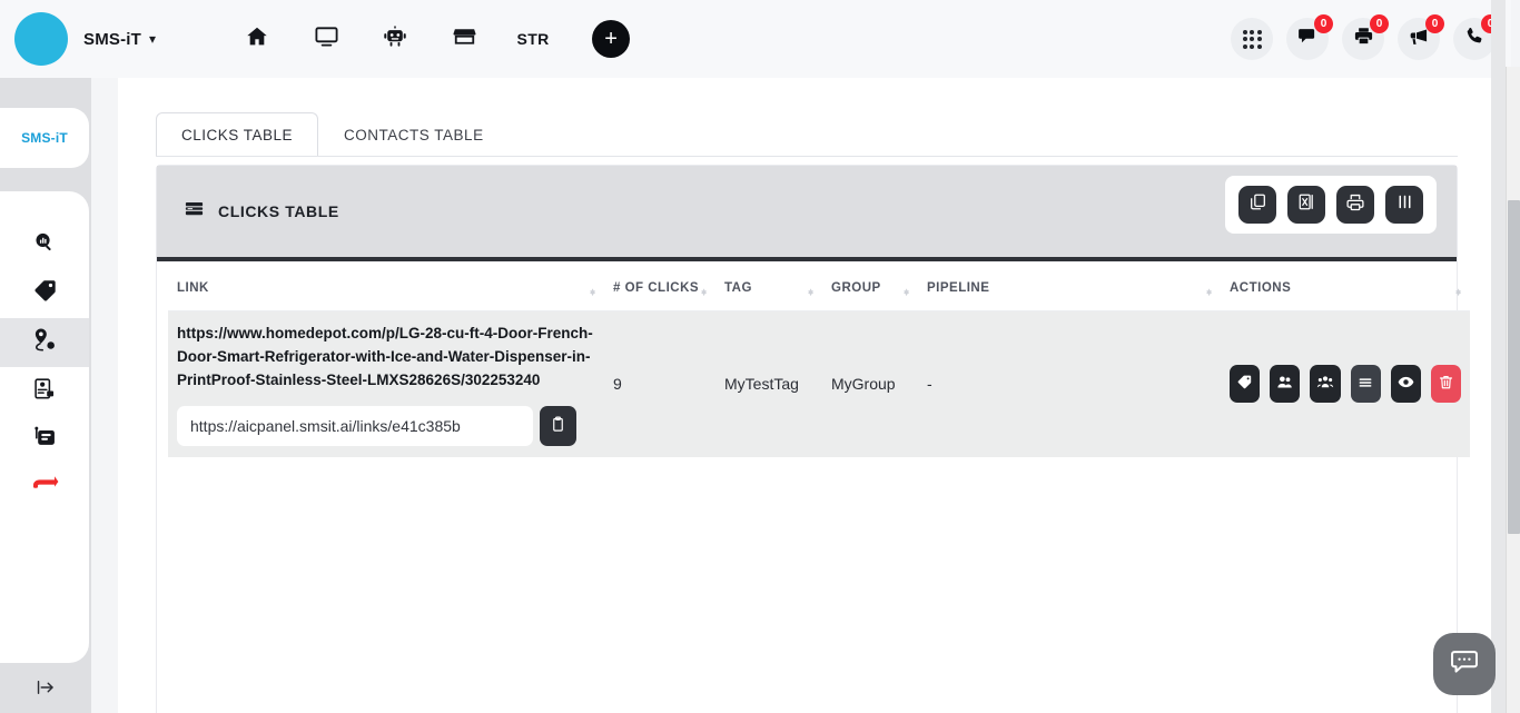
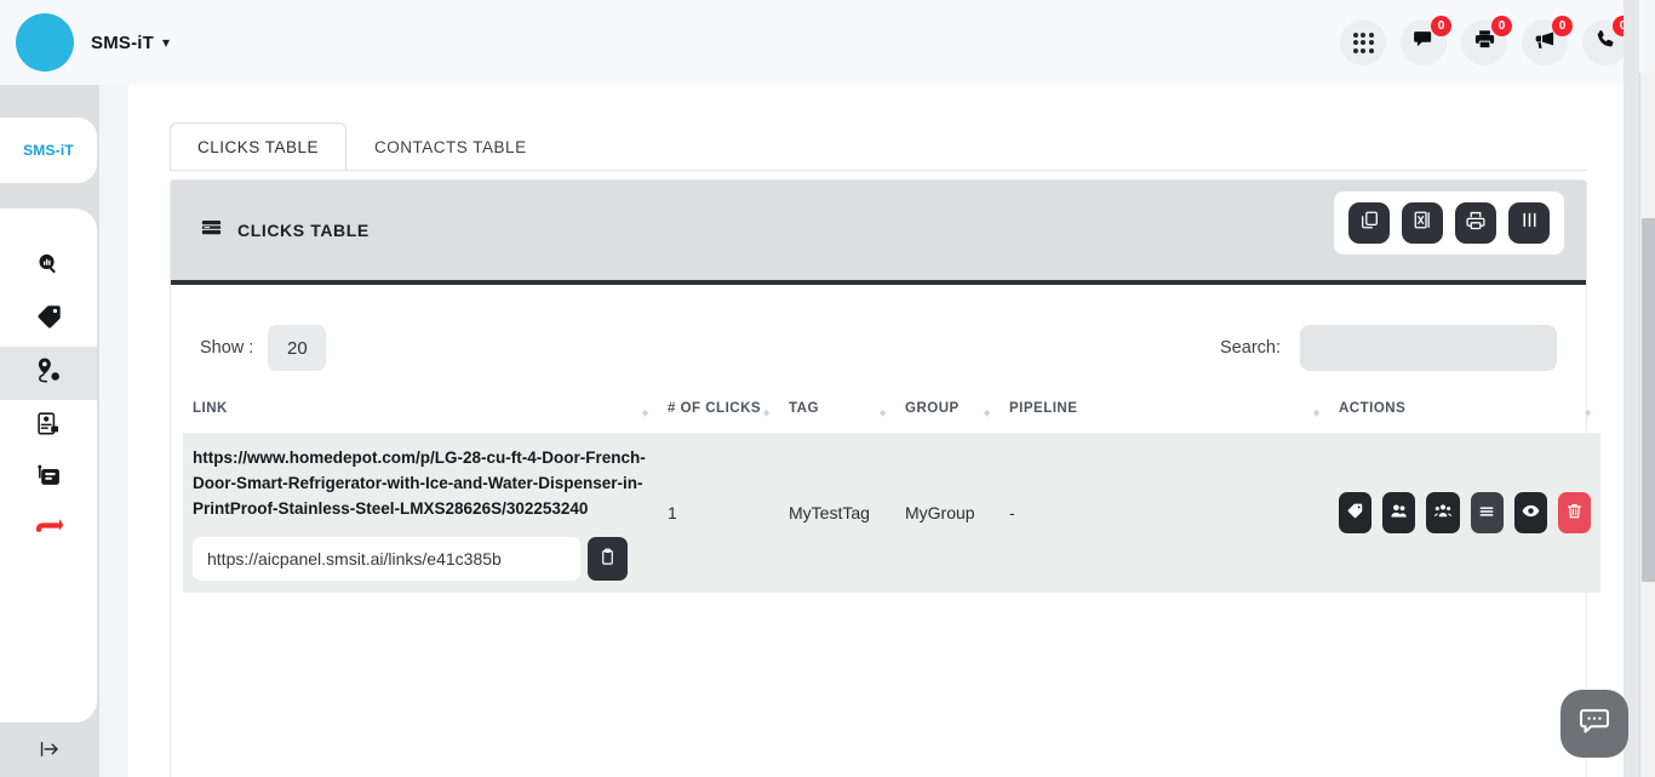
  SMS-iT
  ▾
- STR
- +
  0
  0
  0
  SMS-iT
  CLICKS TABLE
  CONTACTS TABLE
  CLICKS TABLE
+ Show :
+ 20
+ Search:
  LINK ▼	# OF CLICKS▼	TAG ▼	GROUP ▼	PIPELINE ▼	ACTIONS ▼
- https://www.homedepot.com/p/LG-28-cu-ft-4-Door-French-Door-Smart-Refrigerator-with-Ice-and-Water-Dispenser-in-PrintProof-Stainless-Steel-LMXS28626S/302253240 https://aicpanel.smsit.ai/links/e41c385b	9	MyTestTag	MyGroup	-
+ https://www.homedepot.com/p/LG-28-cu-ft-4-Door-French-Door-Smart-Refrigerator-with-Ice-and-Water-Dispenser-in-PrintProof-Stainless-Steel-LMXS28626S/302253240 https://aicpanel.smsit.ai/links/e41c385b	1	MyTestTag	MyGroup	-
